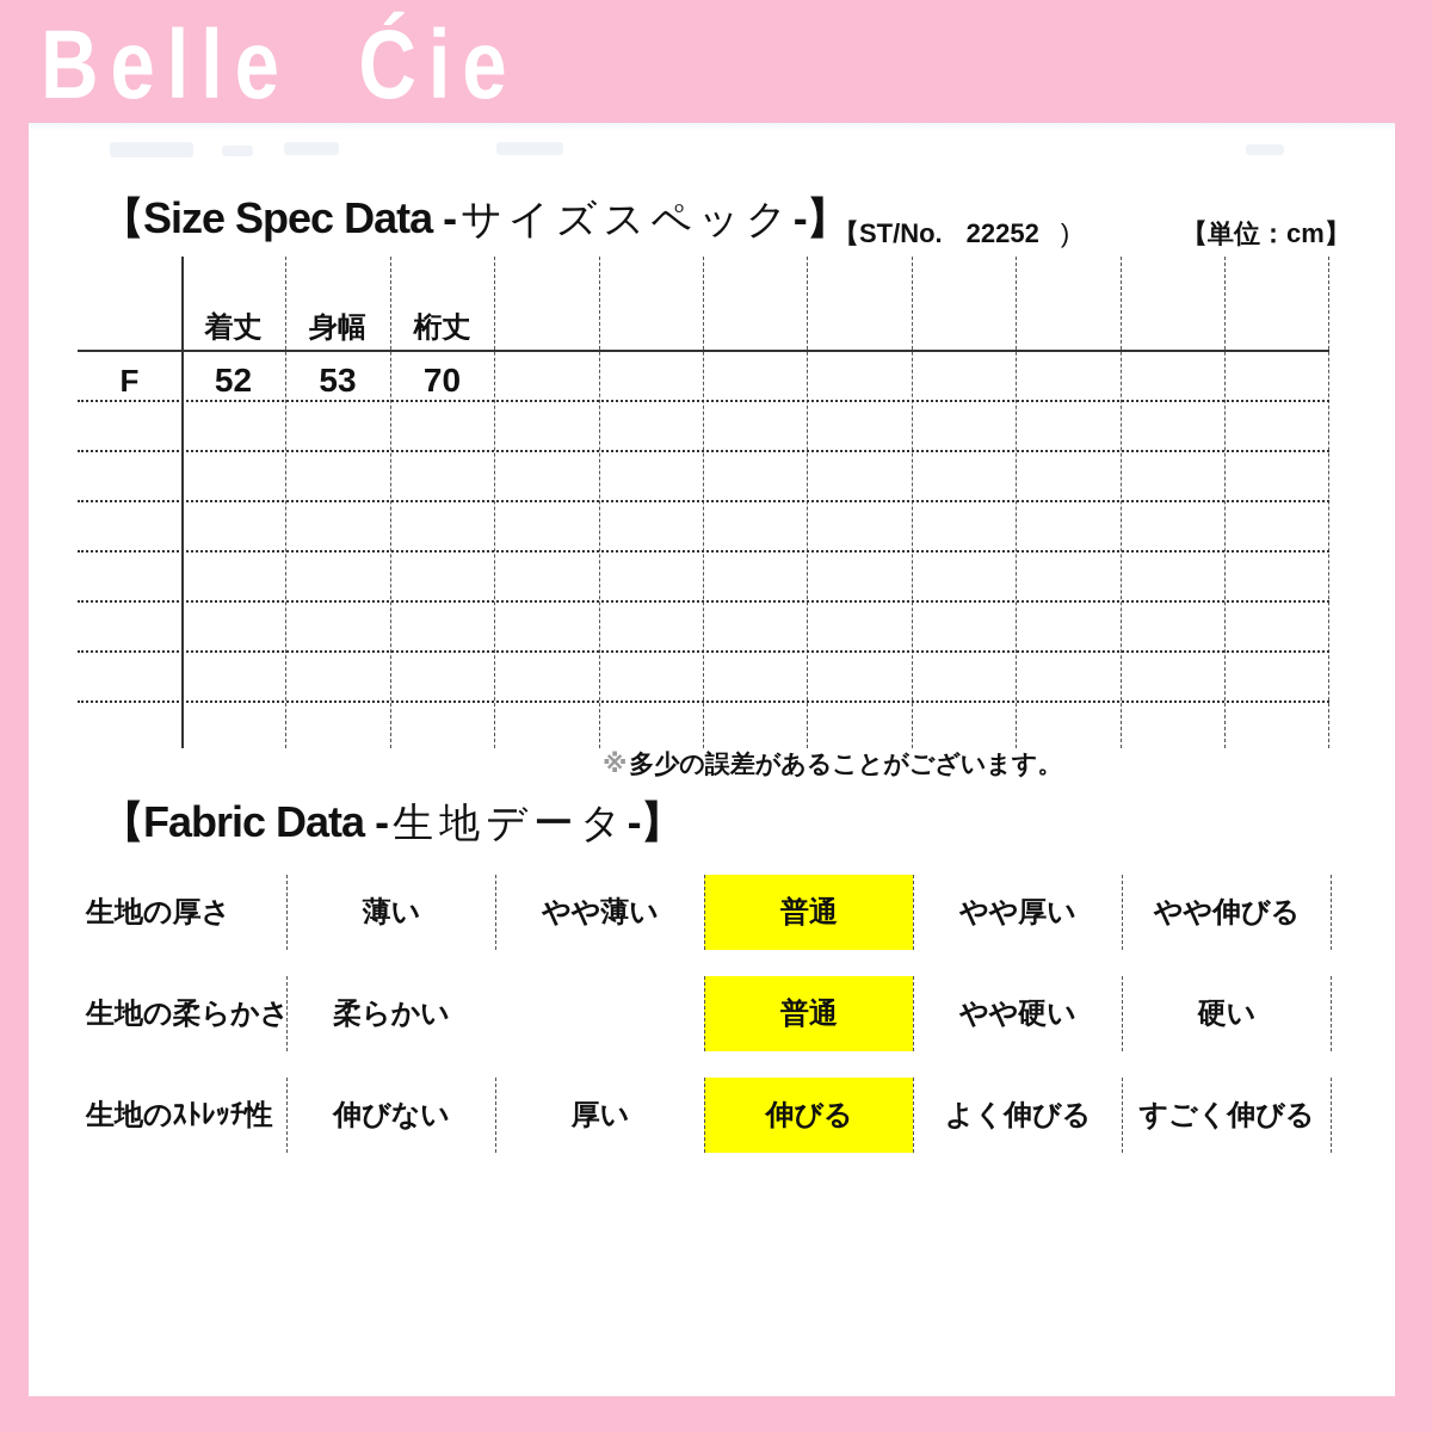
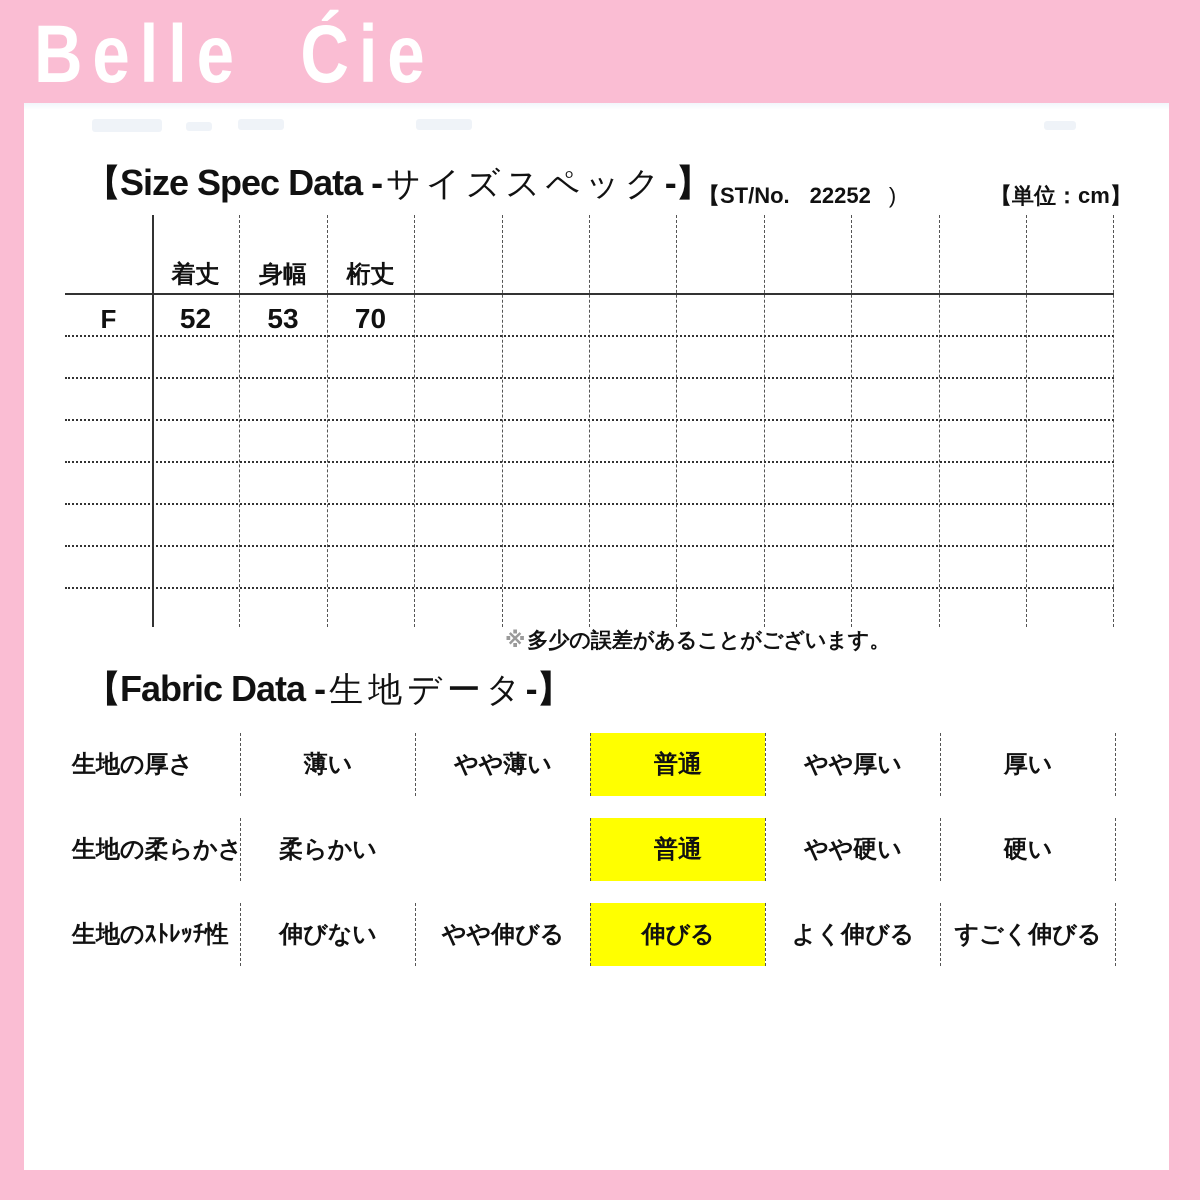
  Belle Ćie
  【Size Spec Data -
  サイズスペック
  -】
  【ST/No.
  22252
  )
  【単位：cm】
  着丈
  身幅
  桁丈
  F
  52
  53
  70
  ※多少の誤差があることがございます。
  【Fabric Data -
  生地データ
  -】
  生地の厚さ
  薄い
  やや薄い
  普通
  やや厚い
- やや伸びる
+ 厚い
  生地の柔らかさ
  柔らかい
  普通
  やや硬い
  硬い
  生地のｽﾄﾚｯﾁ性
  伸びない
- 厚い
+ やや伸びる
  伸びる
  よく伸びる
  すごく伸びる
